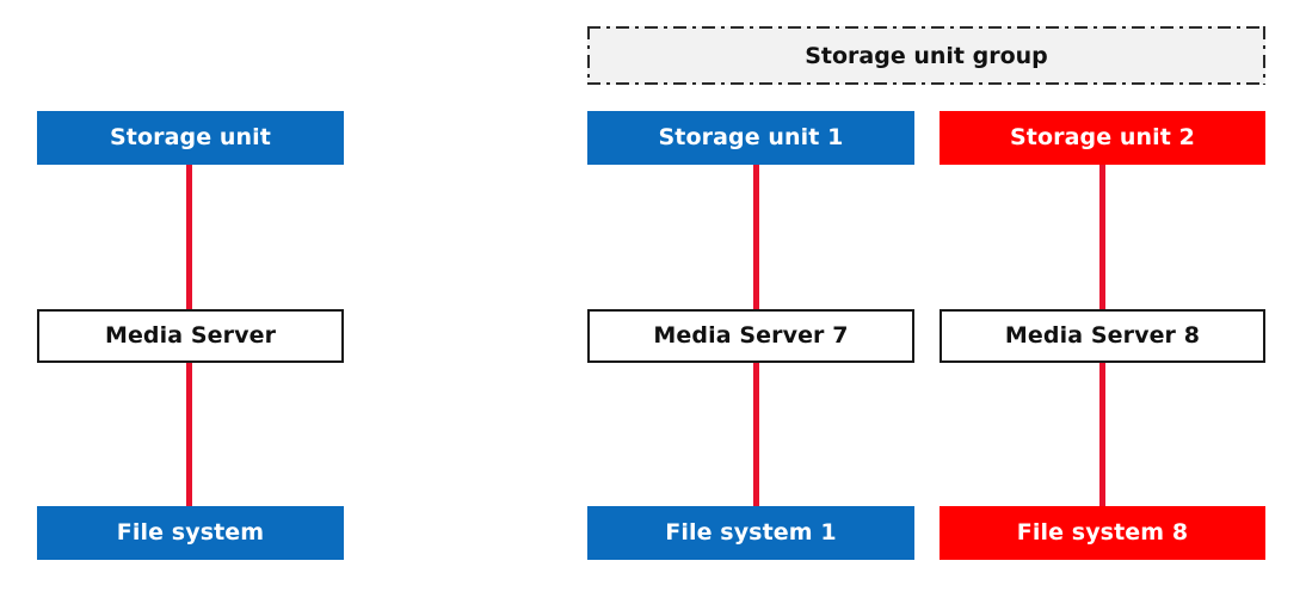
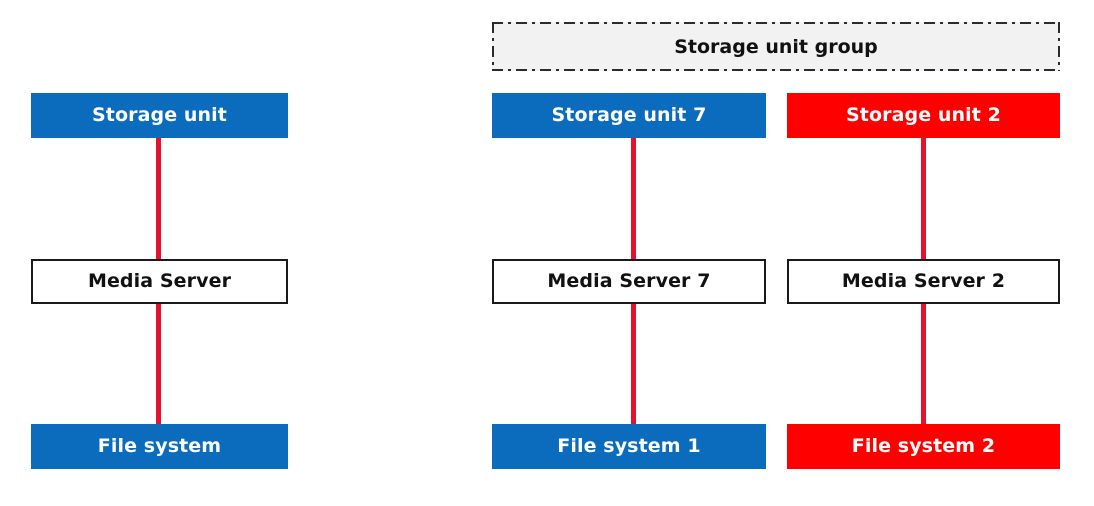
  Storage unit
  Media Server
  File system
  Storage unit group
- Storage unit 1
+ Storage unit 7
  Media Server 7
  File system 1
  Storage unit 2
- Media Server 8
+ Media Server 2
- File system 8
+ File system 2
